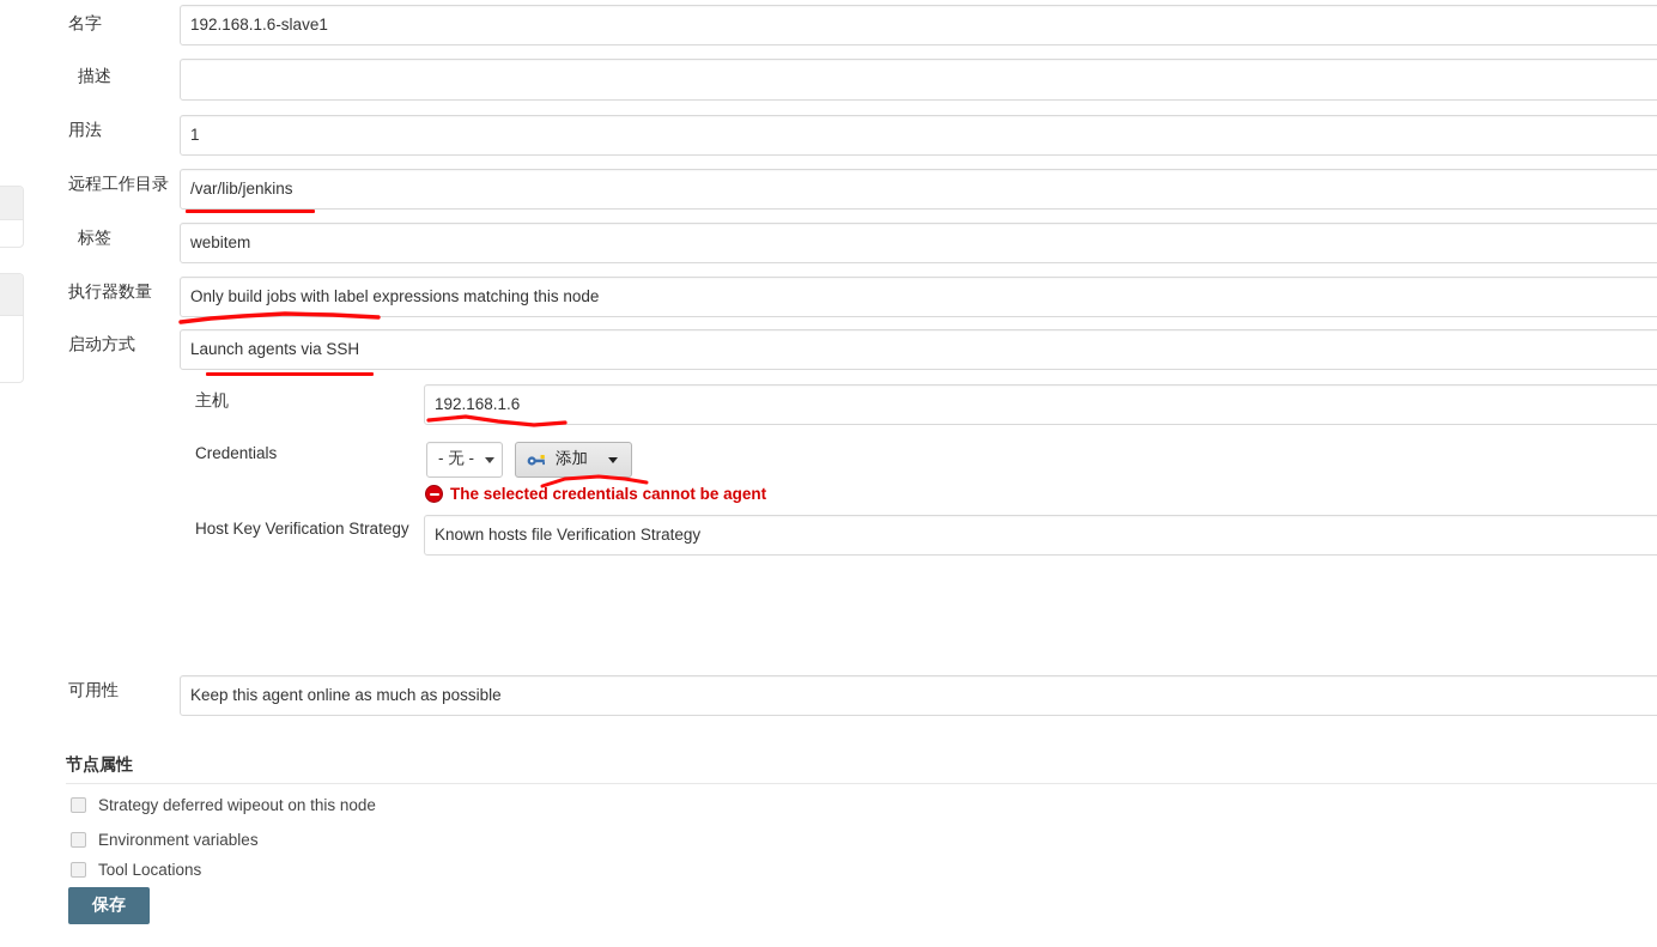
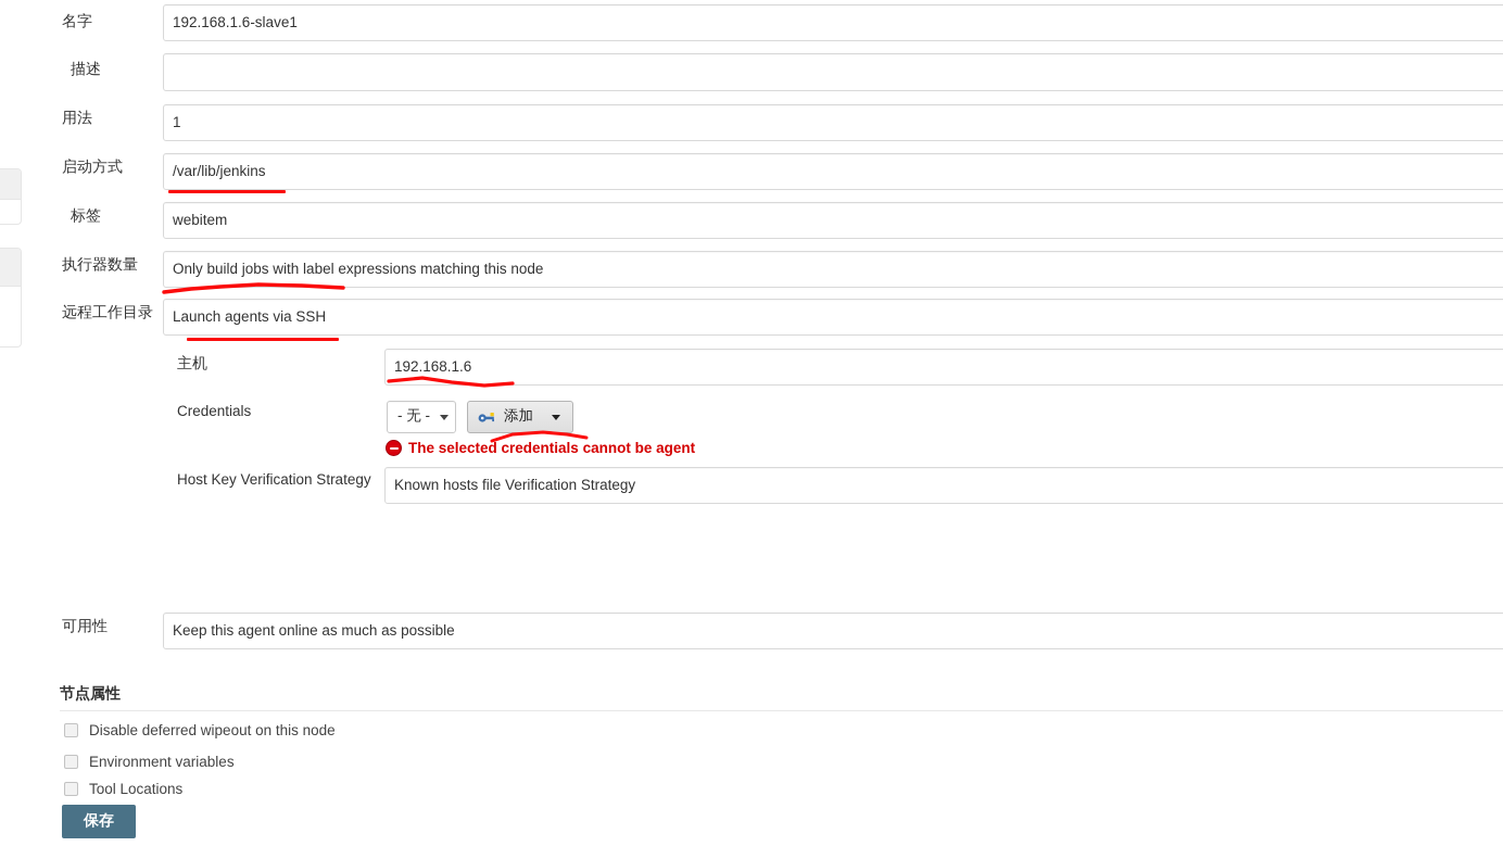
  名字
  192.168.1.6-slave1
  描述
  用法
  1
- 远程工作目录
+ 启动方式
  /var/lib/jenkins
  标签
  webitem
  执行器数量
  Only build jobs with label expressions matching this node
- 启动方式
+ 远程工作目录
  Launch agents via SSH
  主机
  192.168.1.6
  Credentials
  - 无 -
  添加
  The selected credentials cannot be agent
  Host Key Verification Strategy
  Known hosts file Verification Strategy
  可用性
  Keep this agent online as much as possible
  节点属性
- Strategy deferred wipeout on this node
+ Disable deferred wipeout on this node
  Environment variables
  Tool Locations
  保存
